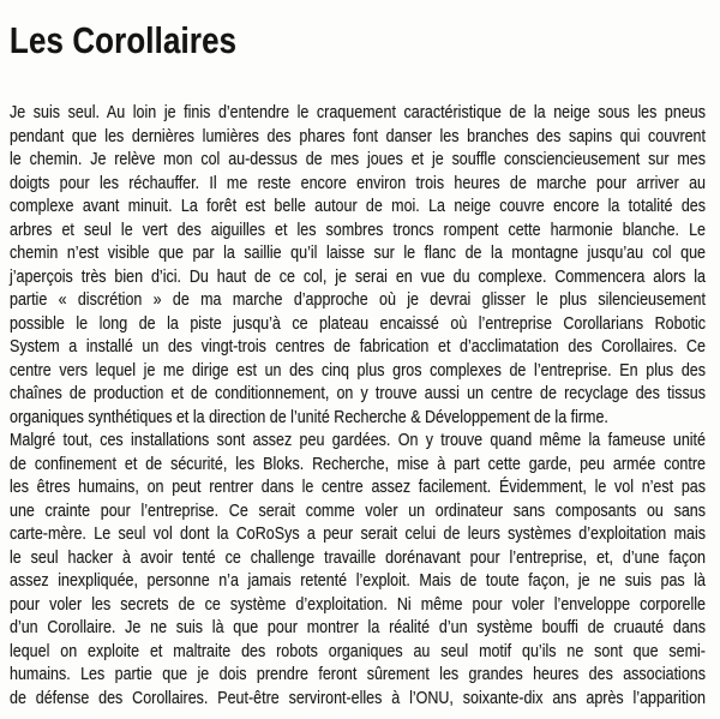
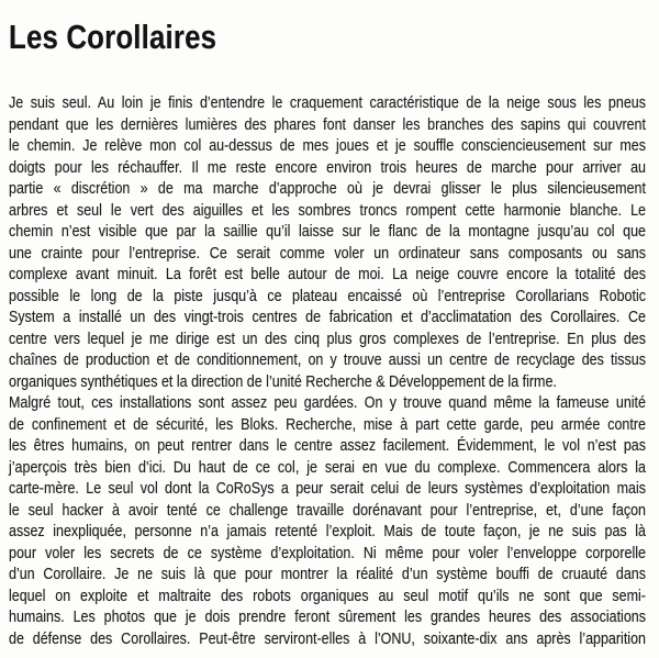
  Les Corollaires
  Je suis seul. Au loin je finis d’entendre le craquement caractéristique de la neige sous les pneus
  pendant que les dernières lumières des phares font danser les branches des sapins qui couvrent
  le chemin. Je relève mon col au-dessus de mes joues et je souffle consciencieusement sur mes
  doigts pour les réchauffer. Il me reste encore environ trois heures de marche pour arriver au
- complexe avant minuit. La forêt est belle autour de moi. La neige couvre encore la totalité des
+ partie « discrétion » de ma marche d’approche où je devrai glisser le plus silencieusement
  arbres et seul le vert des aiguilles et les sombres troncs rompent cette harmonie blanche. Le
  chemin n’est visible que par la saillie qu’il laisse sur le flanc de la montagne jusqu’au col que
- j’aperçois très bien d’ici. Du haut de ce col, je serai en vue du complexe. Commencera alors la
+ une crainte pour l’entreprise. Ce serait comme voler un ordinateur sans composants ou sans
- partie « discrétion » de ma marche d’approche où je devrai glisser le plus silencieusement
+ complexe avant minuit. La forêt est belle autour de moi. La neige couvre encore la totalité des
  possible le long de la piste jusqu’à ce plateau encaissé où l’entreprise Corollarians Robotic
  System a installé un des vingt-trois centres de fabrication et d’acclimatation des Corollaires. Ce
  centre vers lequel je me dirige est un des cinq plus gros complexes de l’entreprise. En plus des
  chaînes de production et de conditionnement, on y trouve aussi un centre de recyclage des tissus
  organiques synthétiques et la direction de l’unité Recherche & Développement de la firme.
  Malgré tout, ces installations sont assez peu gardées. On y trouve quand même la fameuse unité
  de confinement et de sécurité, les Bloks. Recherche, mise à part cette garde, peu armée contre
  les êtres humains, on peut rentrer dans le centre assez facilement. Évidemment, le vol n’est pas
- une crainte pour l’entreprise. Ce serait comme voler un ordinateur sans composants ou sans
+ j’aperçois très bien d’ici. Du haut de ce col, je serai en vue du complexe. Commencera alors la
  carte-mère. Le seul vol dont la CoRoSys a peur serait celui de leurs systèmes d’exploitation mais
  le seul hacker à avoir tenté ce challenge travaille dorénavant pour l’entreprise, et, d’une façon
  assez inexpliquée, personne n’a jamais retenté l’exploit. Mais de toute façon, je ne suis pas là
  pour voler les secrets de ce système d’exploitation. Ni même pour voler l’enveloppe corporelle
  d’un Corollaire. Je ne suis là que pour montrer la réalité d’un système bouffi de cruauté dans
  lequel on exploite et maltraite des robots organiques au seul motif qu’ils ne sont que semi-
- humains. Les partie que je dois prendre feront sûrement les grandes heures des associations
+ humains. Les photos que je dois prendre feront sûrement les grandes heures des associations
  de défense des Corollaires. Peut-être serviront-elles à l’ONU, soixante-dix ans après l’apparition
